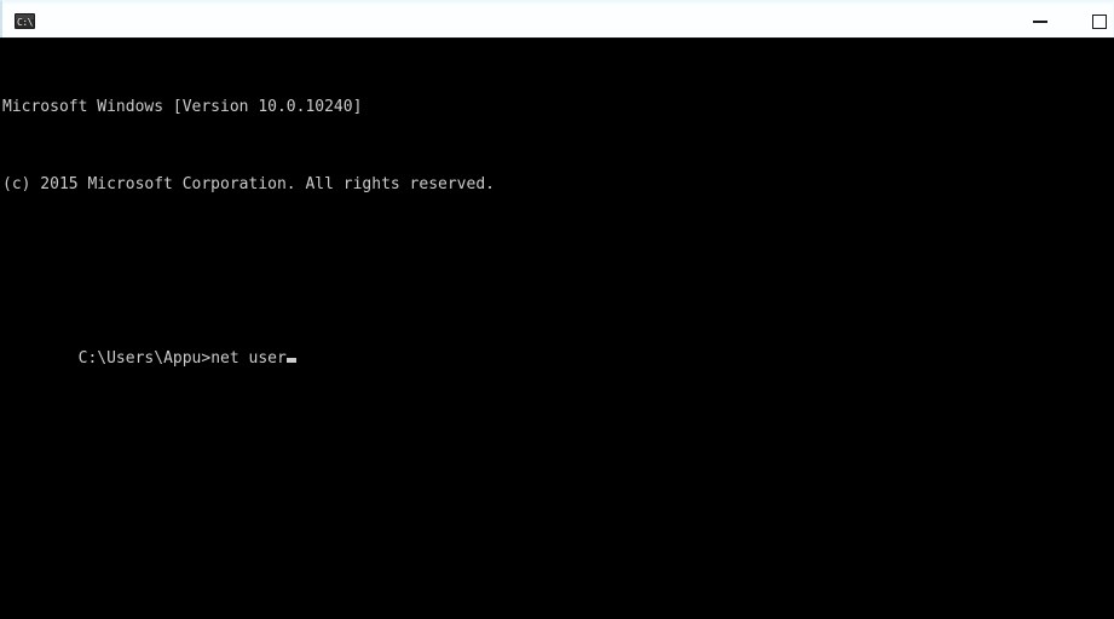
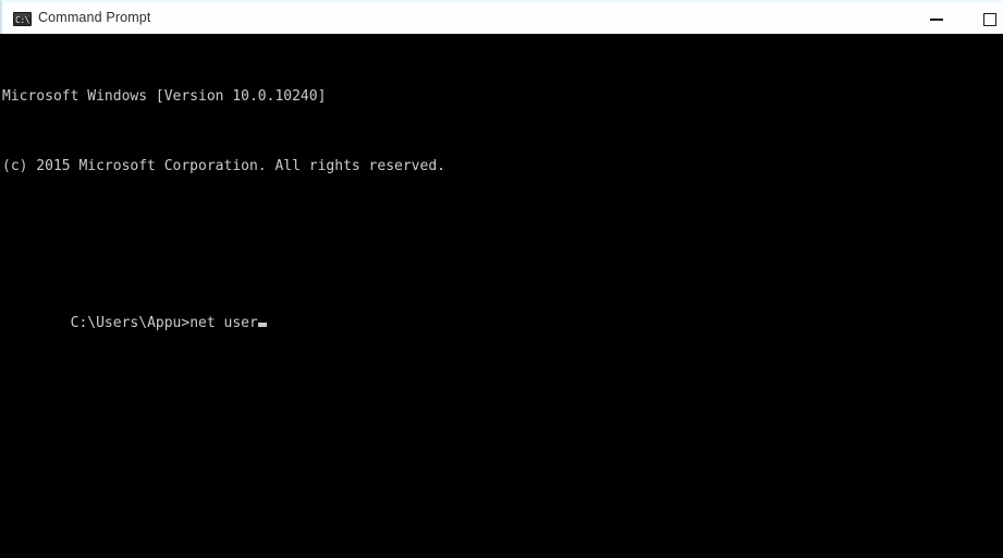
  C:\
+ Command Prompt
  Microsoft Windows [Version 10.0.10240]
  (c) 2015 Microsoft Corporation. All rights reserved.
  C:\Users\Appu>net user
